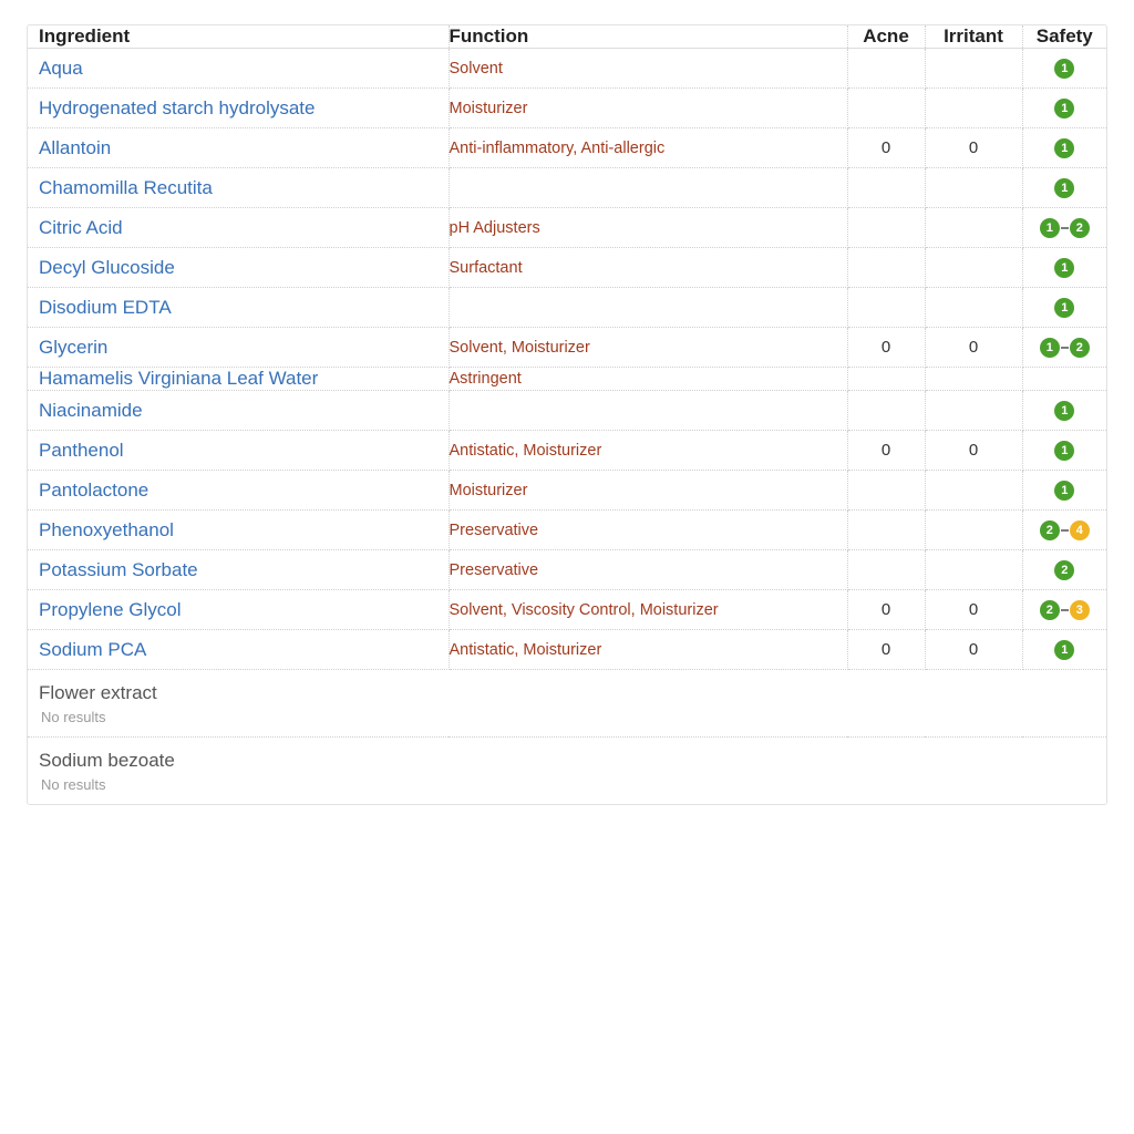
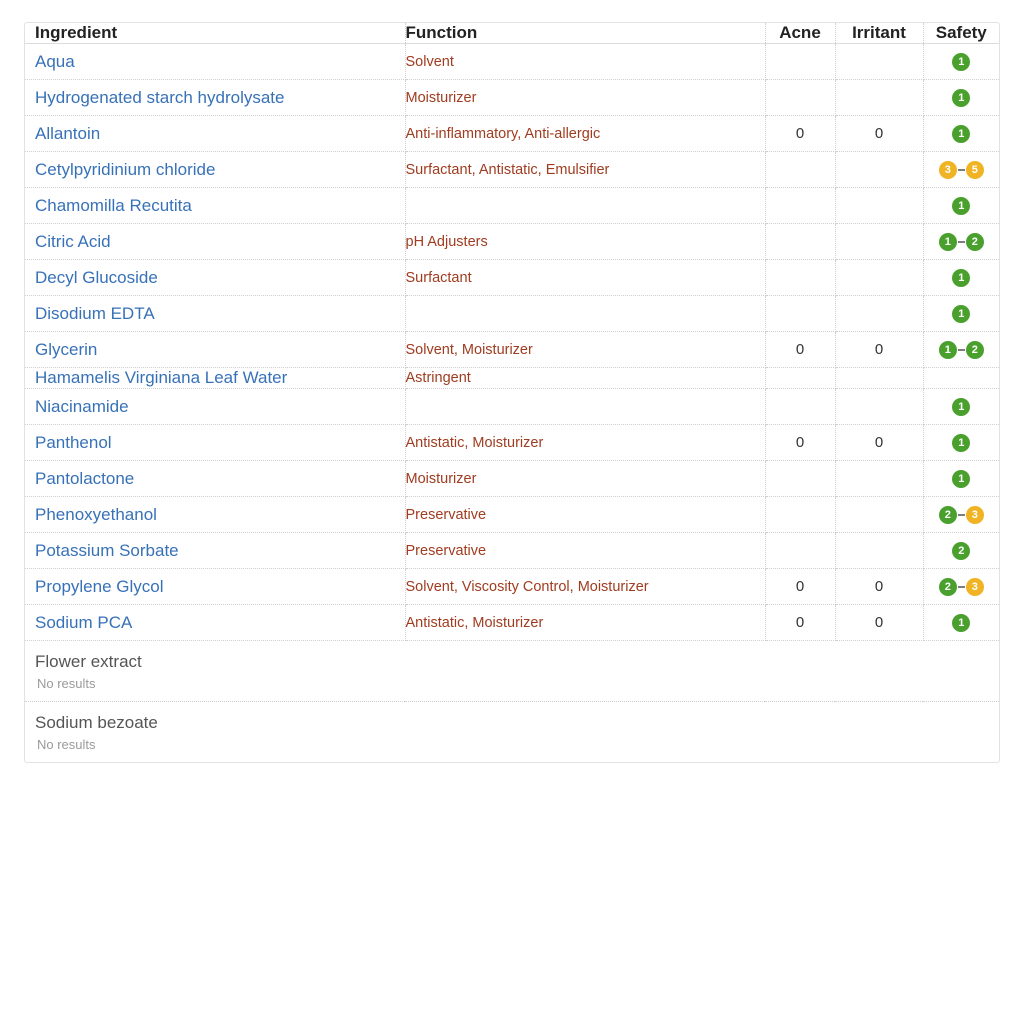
  Ingredient	Function	Acne	Irritant	Safety
  Aqua	Solvent			1
  Hydrogenated starch hydrolysate	Moisturizer			1
  Allantoin	Anti-inflammatory, Anti-allergic	0	0	1
+ Cetylpyridinium chloride	Surfactant, Antistatic, Emulsifier			3 5
  Chamomilla Recutita				1
  Citric Acid	pH Adjusters			1 2
  Decyl Glucoside	Surfactant			1
  Disodium EDTA				1
  Glycerin	Solvent, Moisturizer	0	0	1 2
  Hamamelis Virginiana Leaf Water	Astringent
  Niacinamide				1
  Panthenol	Antistatic, Moisturizer	0	0	1
  Pantolactone	Moisturizer			1
- Phenoxyethanol	Preservative			2 4
+ Phenoxyethanol	Preservative			2 3
  Potassium Sorbate	Preservative			2
  Propylene Glycol	Solvent, Viscosity Control, Moisturizer	0	0	2 3
  Sodium PCA	Antistatic, Moisturizer	0	0	1
  Flower extractNo results
  Sodium bezoateNo results
